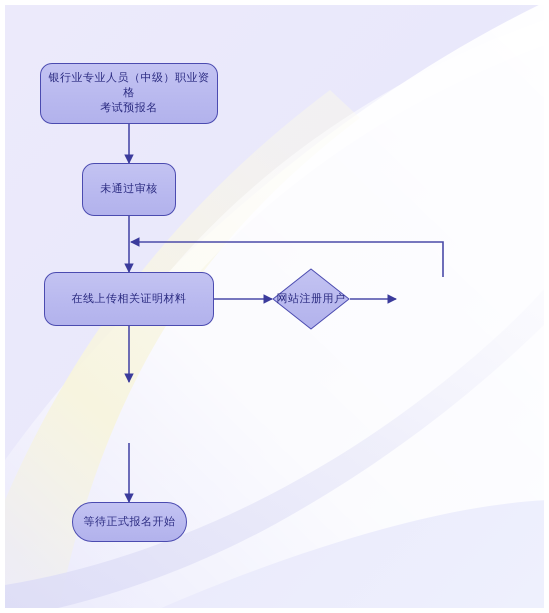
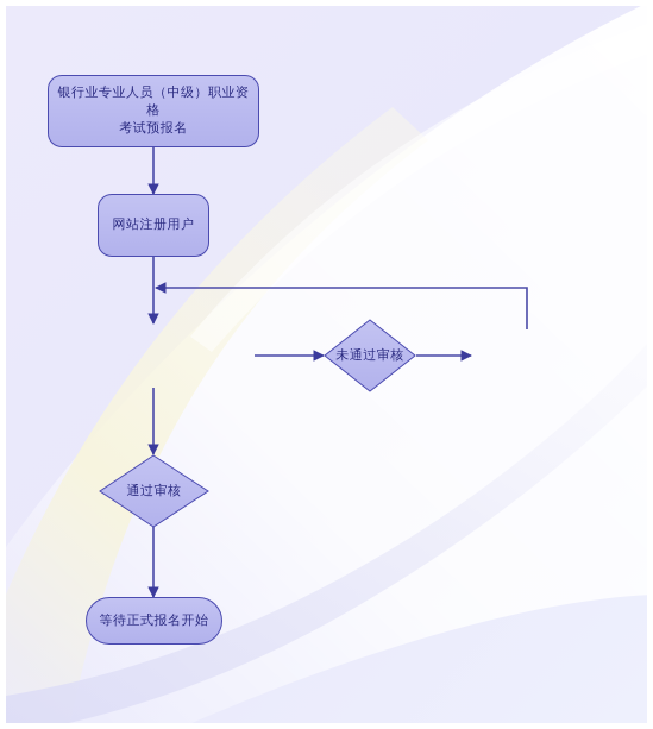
  银行业专业人员（中级）职业资格
  考试预报名
- 未通过审核
+ 网站注册用户
- 在线上传相关证明材料
- 网站注册用户
+ 未通过审核
+ 通过审核
  等待正式报名开始
